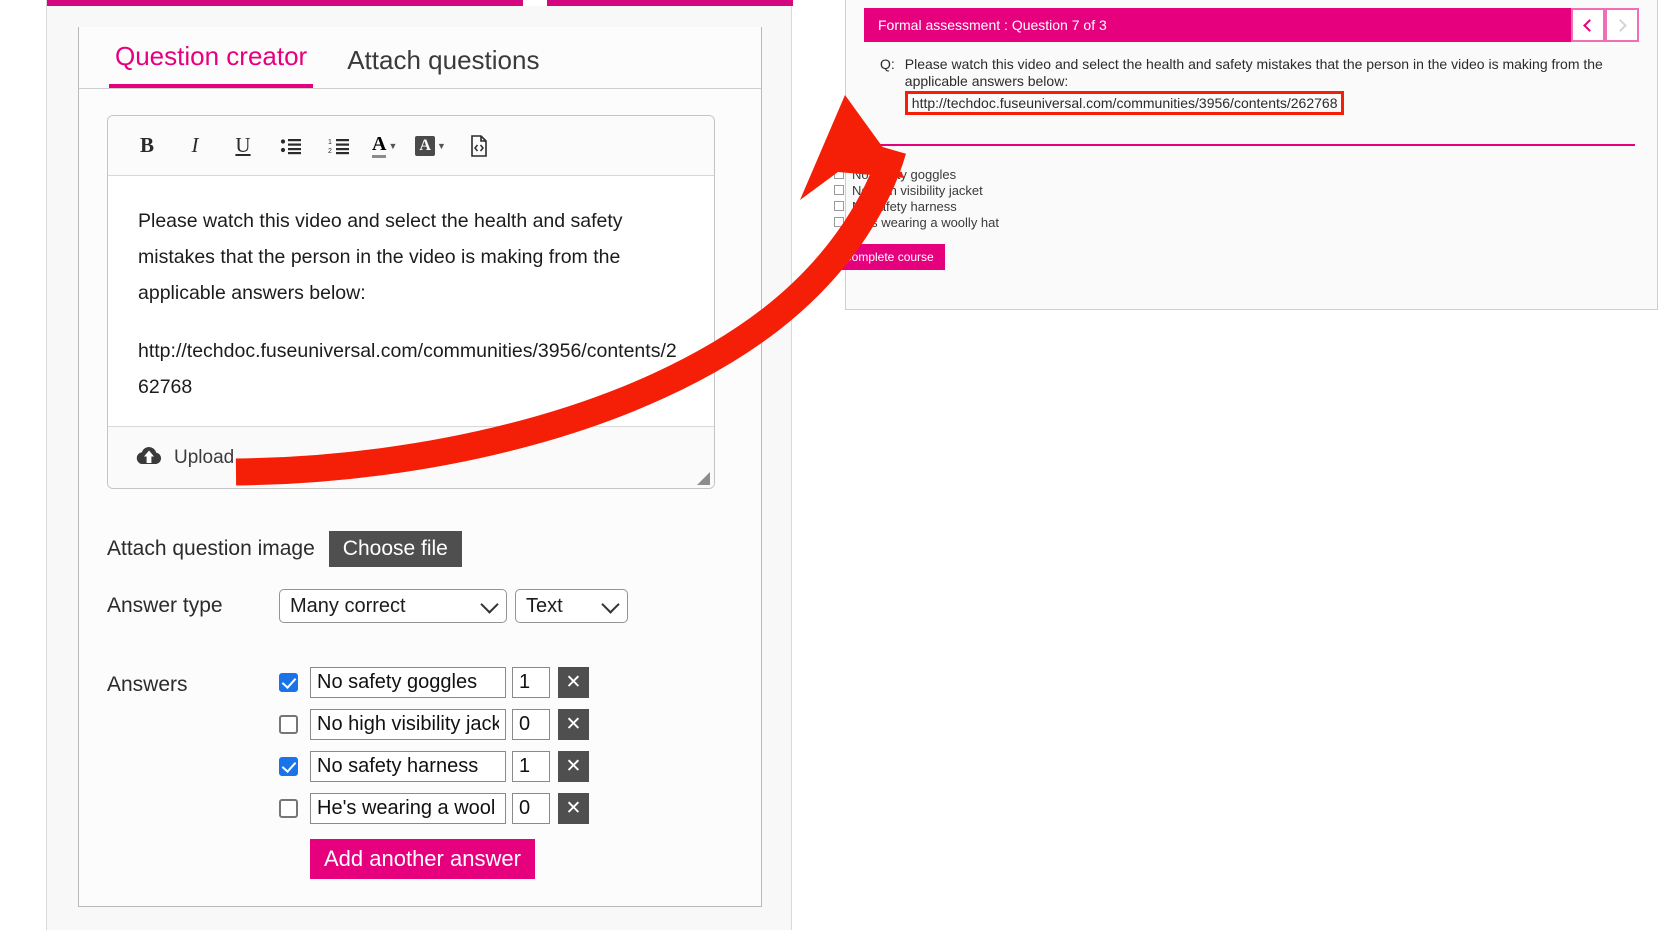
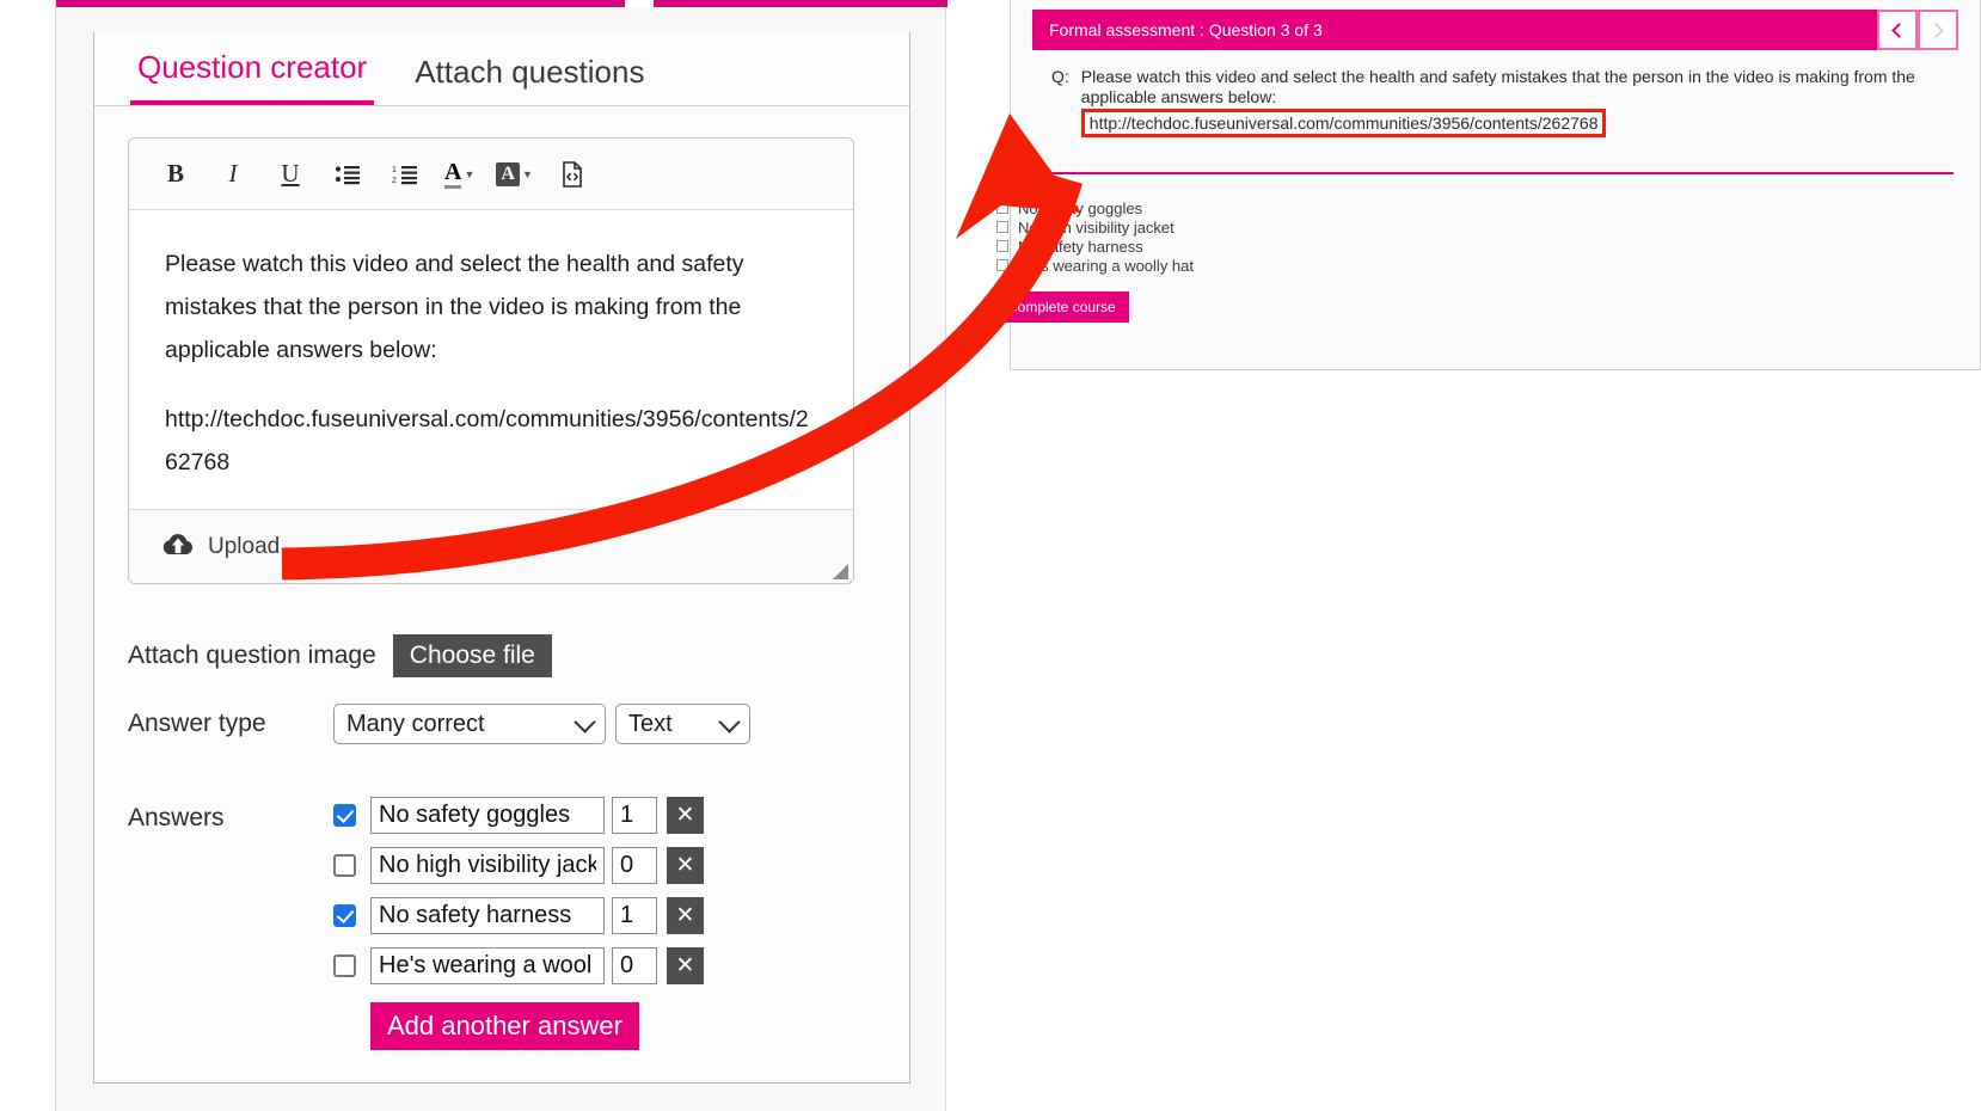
  Question creator
  Attach questions
  B
  I
  U
  A
  ▼
  A
  ▼
  Please watch this video and select the health and safety mistakes that the person in the video is making from the applicable answers below:
  http://techdoc.fuseuniversal.com/communities/3956/contents/262768
  Upload
  Attach question image
  Choose file
  Answer type
  Many correct
  Text
  Answers
  No safety goggles
  1
  ✕
  No high visibility jack
  0
  ✕
  No safety harness
  1
  ✕
  He's wearing a wool
  0
  ✕
  Add another answer
- Formal assessment : Question 7 of 3
+ Formal assessment : Question 3 of 3
  Q:
  Please watch this video and select the health and safety mistakes that the person in the video is making from the applicable answers below:
  http://techdoc.fuseuniversal.com/communities/3956/contents/262768
  Nh visibility jacket
  fety harness
  wearing a woolly hat
  omplete course
